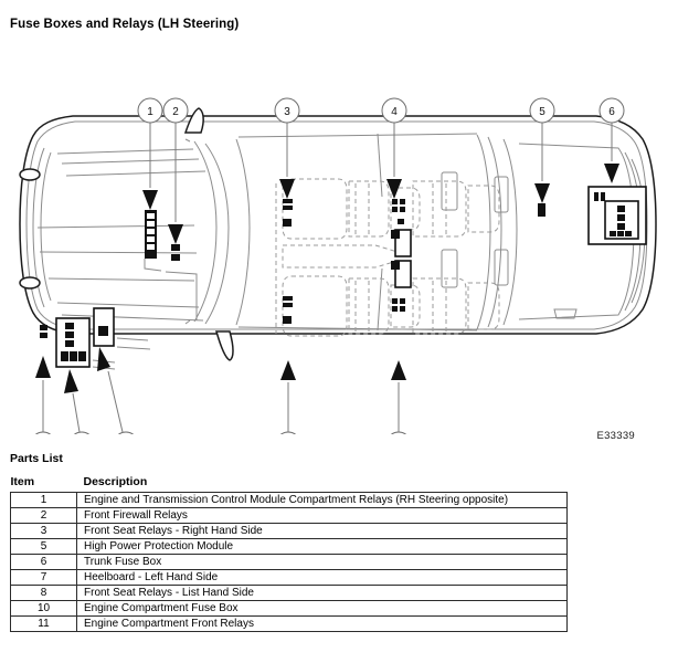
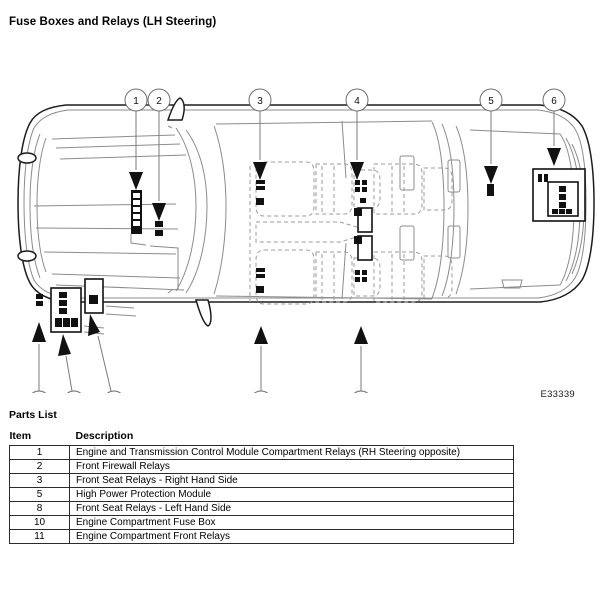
  Fuse Boxes and Relays (LH Steering)
  1
  2
  3
  4
  5
  6
  E33339
  Parts List
  Item	Description
  1	Engine and Transmission Control Module Compartment Relays (RH Steering opposite)
  2	Front Firewall Relays
  3	Front Seat Relays - Right Hand Side
  5	High Power Protection Module
- 6	Trunk Fuse Box
- 7	Heelboard - Left Hand Side
- 8	Front Seat Relays - List Hand Side
+ 8	Front Seat Relays - Left Hand Side
  10	Engine Compartment Fuse Box
  11	Engine Compartment Front Relays
